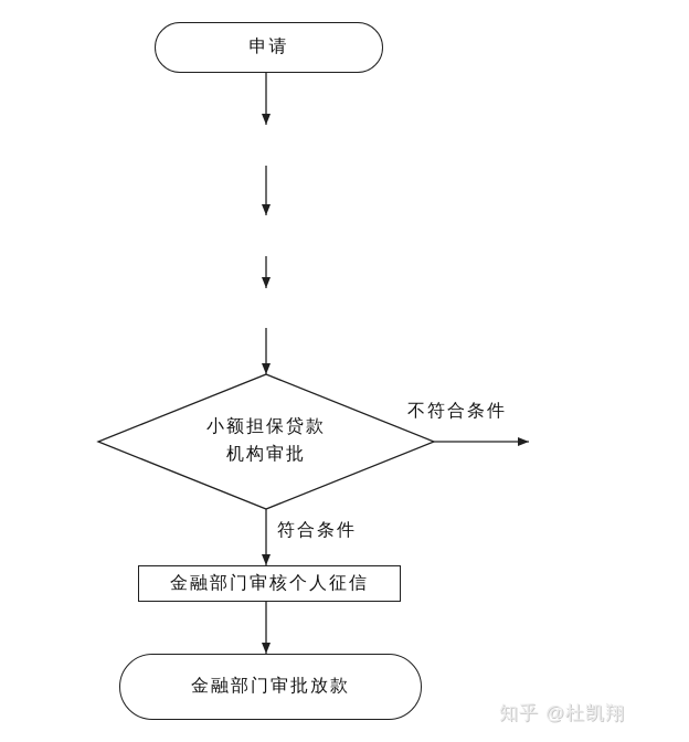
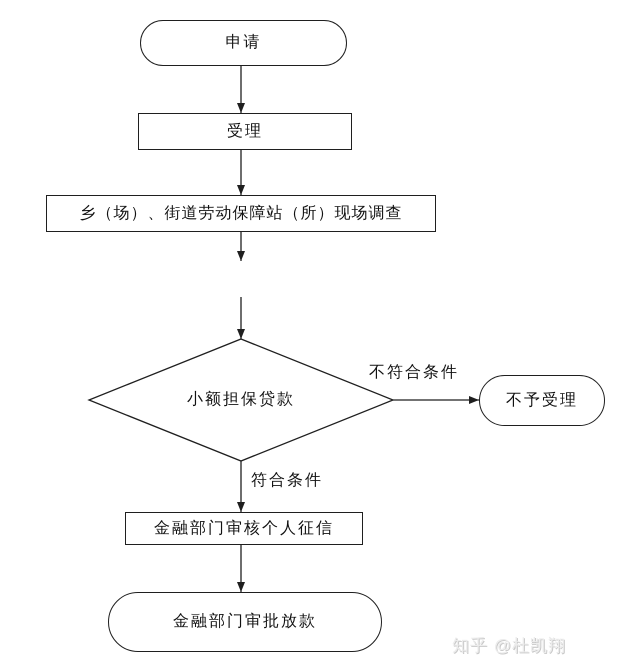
  申请
+ 受理
+ 乡（场）、街道劳动保障站（所）现场调查
  小额担保贷款
- 机构审批
  不符合条件
+ 不予受理
  符合条件
  金融部门审核个人征信
  金融部门审批放款
  知乎 @杜凯翔
